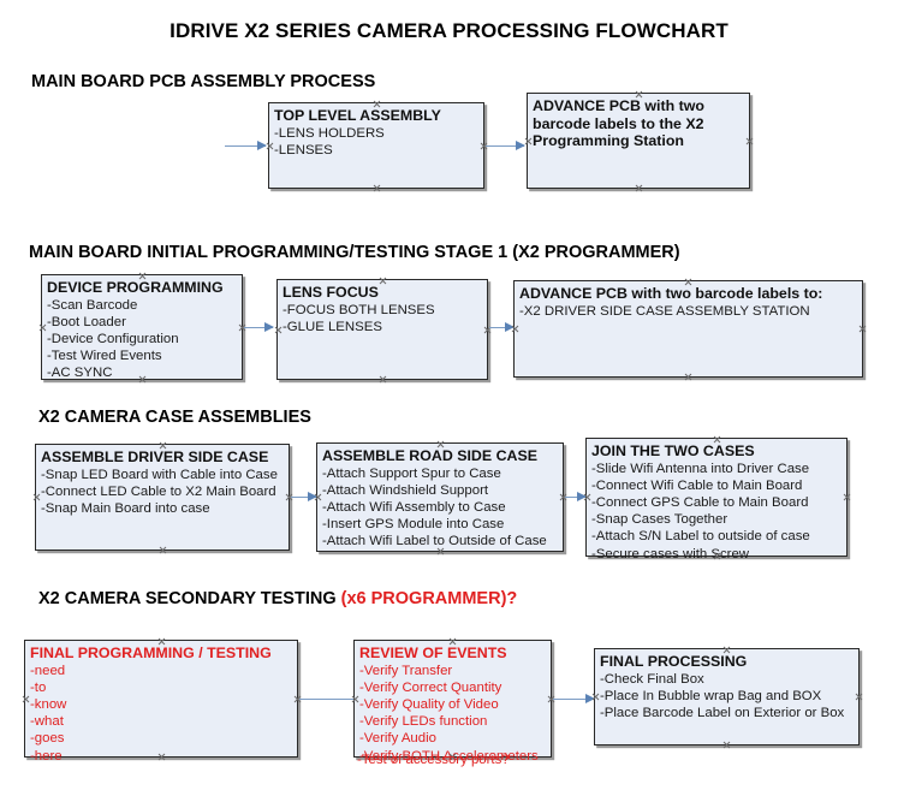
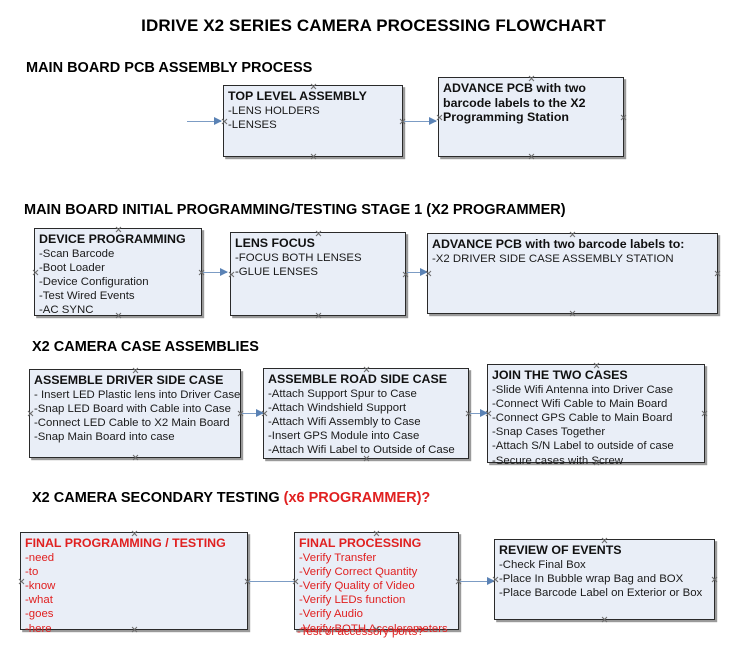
  IDRIVE X2 SERIES CAMERA PROCESSING FLOWCHART
  MAIN BOARD PCB ASSEMBLY PROCESS
  TOP LEVEL ASSEMBLY
  -LENS HOLDERS
  -LENSES
  ADVANCE PCB with two barcode labels to the X2 Programming Station
  MAIN BOARD INITIAL PROGRAMMING/TESTING STAGE 1 (X2 PROGRAMMER)
  DEVICE PROGRAMMING
  -Scan Barcode
  -Boot Loader
  -Device Configuration
  -Test Wired Events
  -AC SYNC
  LENS FOCUS
  -FOCUS BOTH LENSES
  -GLUE LENSES
  ADVANCE PCB with two barcode labels to:
  -X2 DRIVER SIDE CASE ASSEMBLY STATION
  X2 CAMERA CASE ASSEMBLIES
  ASSEMBLE DRIVER SIDE CASE
+ - Insert LED Plastic lens into Driver Case
  -Snap LED Board with Cable into Case
  -Connect LED Cable to X2 Main Board
  -Snap Main Board into case
  ASSEMBLE ROAD SIDE CASE
  -Attach Support Spur to Case
  -Attach Windshield Support
  -Attach Wifi Assembly to Case
  -Insert GPS Module into Case
  -Attach Wifi Label to Outside of Case
  JOIN THE TWO CASES
  -Slide Wifi Antenna into Driver Case
  -Connect Wifi Cable to Main Board
  -Connect GPS Cable to Main Board
  -Snap Cases Together
  -Attach S/N Label to outside of case
  -Secure cases withcrew
  X2 CAMERA SECONDARY TESTING (x6 PROGRAMMER)?
  FINAL PROGRAMMING / TESTING
  -need
  -to
  -know
  -what
  -goes
  -here
- REVIEW OF EVENTS
+ FINAL PROCESSING
  -Verify Transfer
  -Verify Correct Quantity
  -Verify Quality of Video
  -Verify LEDs function
  -Verify Audio
  -Verify BOTHcelerometers
  -Test of accessory ports?
- FINAL PROCESSING
+ REVIEW OF EVENTS
  -Check Final Box
  -Place In Bubble wrap Bag and BOX
  -Place Barcode Label on Exterior or Box
